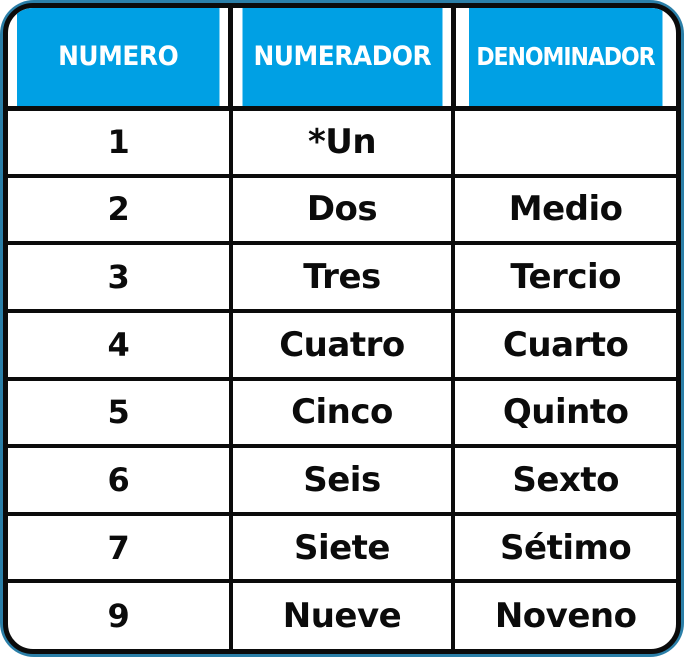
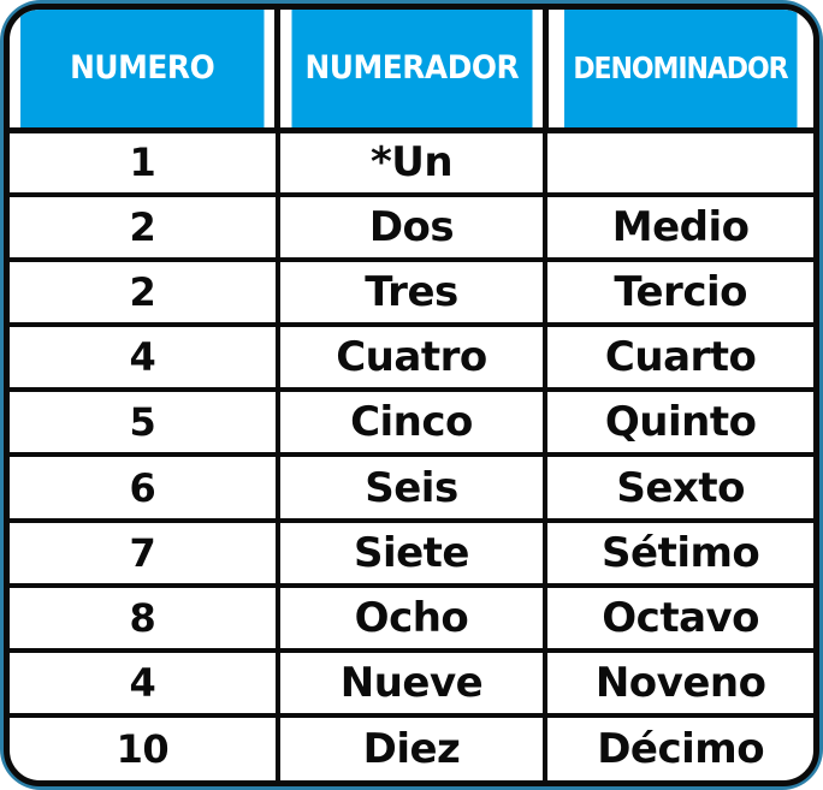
  NUMERO	NUMERADOR	DENOMINADOR
  1	*Un
  2	Dos	Medio
- 3	Tres	Tercio
+ 2	Tres	Tercio
  4	Cuatro	Cuarto
  5	Cinco	Quinto
  6	Seis	Sexto
  7	Siete	Sétimo
+ 8	Ocho	Octavo
- 9	Nueve	Noveno
+ 4	Nueve	Noveno
+ 10	Diez	Décimo
